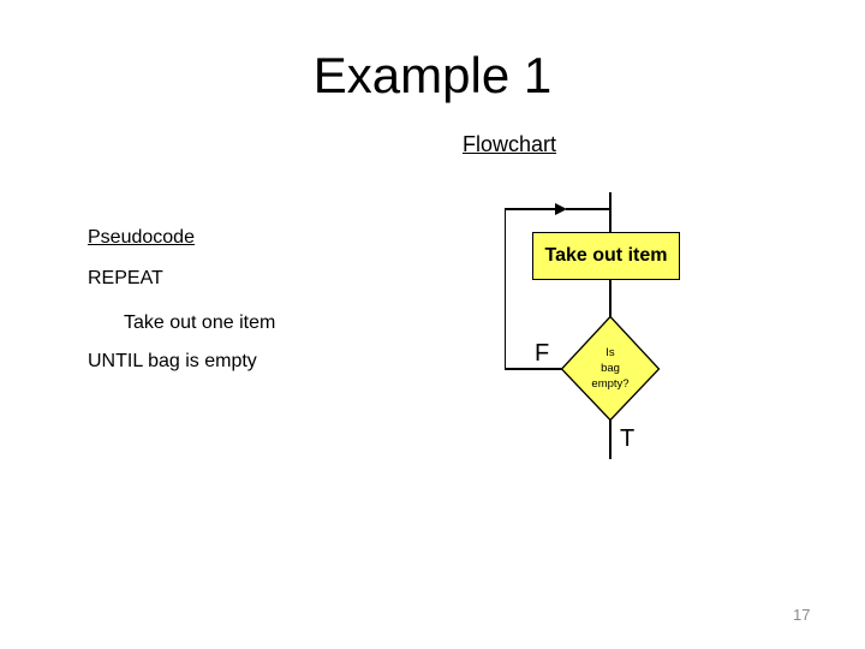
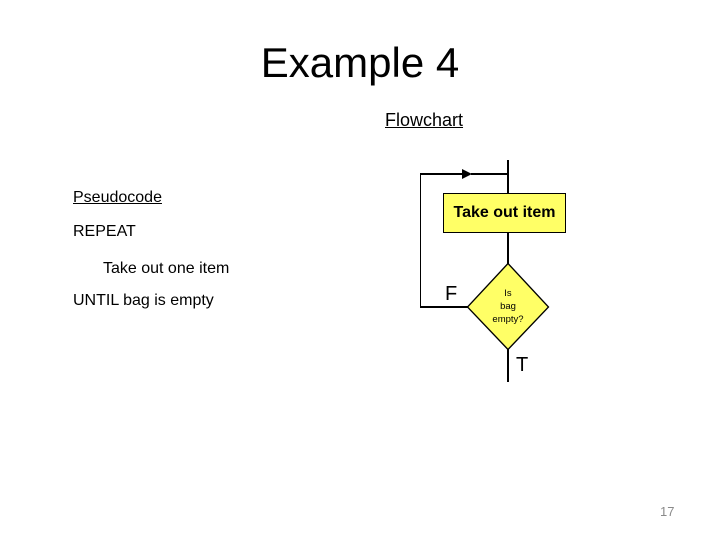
- Example 1
+ Example 4
  Flowchart
  Pseudocode
  REPEAT
  Take out one item
  UNTIL bag is empty
  Take out item
  Is
  bag
  empty?
  F
  T
  17
